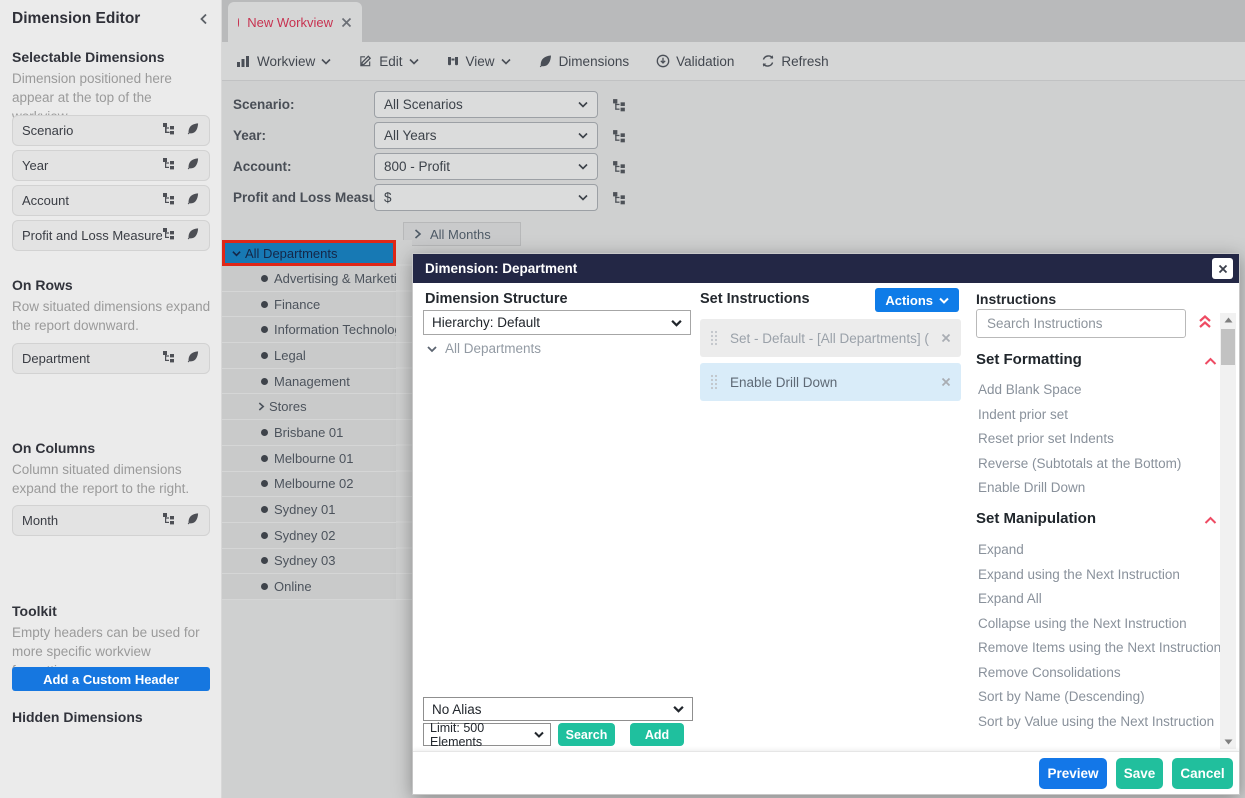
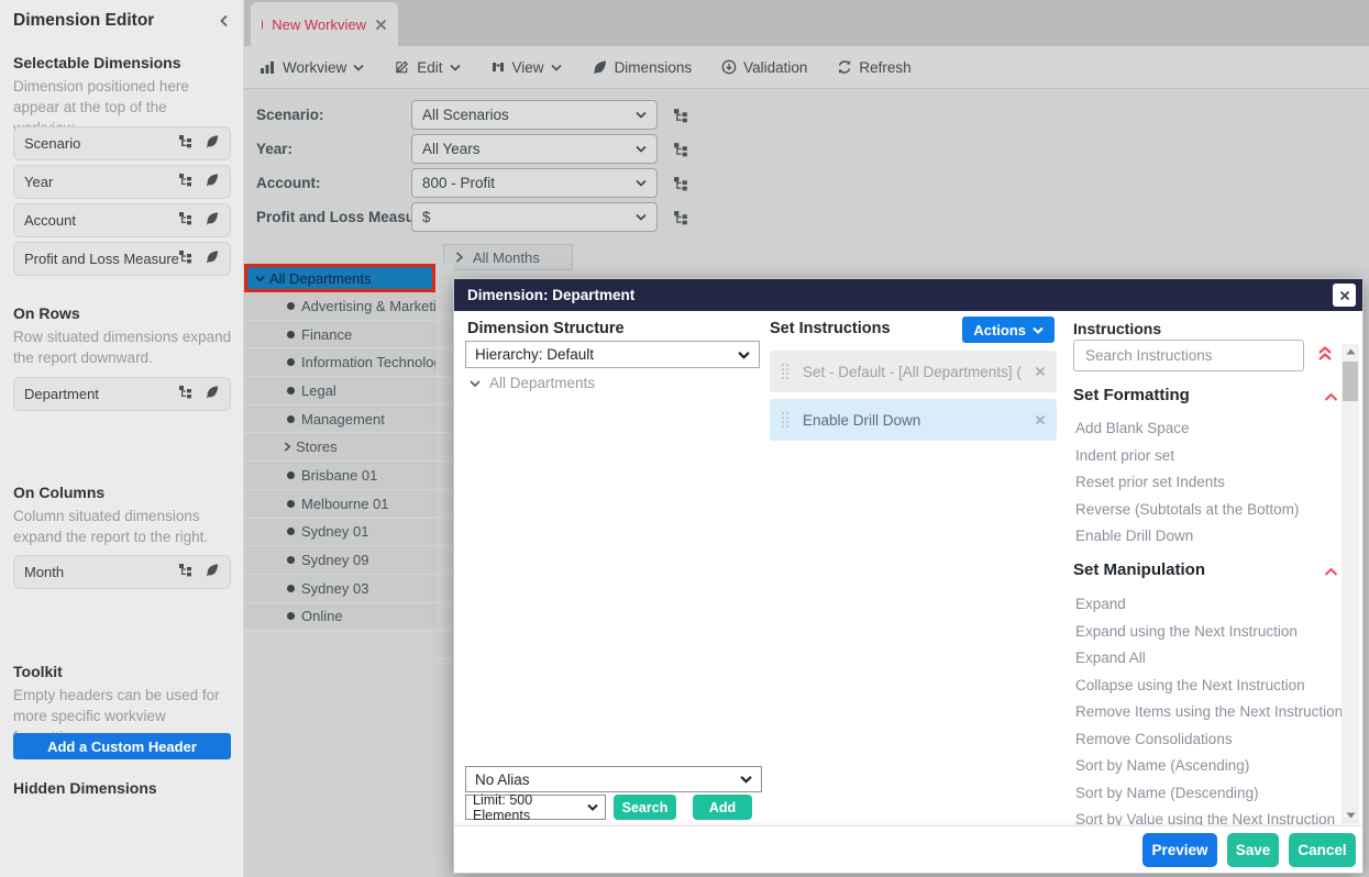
  Dimension Editor
  Selectable Dimensions
  Dimension positioned here appear at the top of the
  Scenario
  Year
  Account
  Profit and Loss Measure
  On Rows
  Row situated dimensions expand the report downward.
  Department
  On Columns
  Column situated dimensions expand the report to the right.
  Month
  Toolkit
  Empty headers can be used for more specific workview
  Add a Custom Header
  Hidden Dimensions
  New Workview
  Workview
  Edit
  View
  Dimensions
  Validation
  Refresh
  Scenario:
  All Scenarios
  Year:
  All Years
  Account:
  800 - Profit
  Profit and Loss Measu
  $
  All Months
  All Departments
  Advertising & Market
  Finance
  Information Technolo
  Legal
  Management
  Stores
  Brisbane 01
  Melbourne 01
- Melbourne 02
  Sydney 01
- Sydney 02
+ Sydney 09
  Sydney 03
  Online
  Dimension: Department
  Dimension Structure
  Hierarchy: Default
  All Departments
  No Alias
  Limit: 500 Elements
  Search
  Add
  Set Instructions
  Actions
  Set - Default - [All Departments] (
  Enable Drill Down
  Instructions
  Search Instructions
  Set Formatting
  Add Blank Space
  Indent prior set
  Reset prior set Indents
  Reverse (Subtotals at the Bottom)
  Enable Drill Down
  Set Manipulation
  Expand
  Expand using the Next Instruction
  Expand All
  Collapse using the Next Instruction
  Remove Items using the Next Instruction
  Remove Consolidations
+ Sort by Name (Ascending)
  Sort by Name (Descending)
  Sort by Value using the Next Instruction
  Preview
  Save
  Cancel
